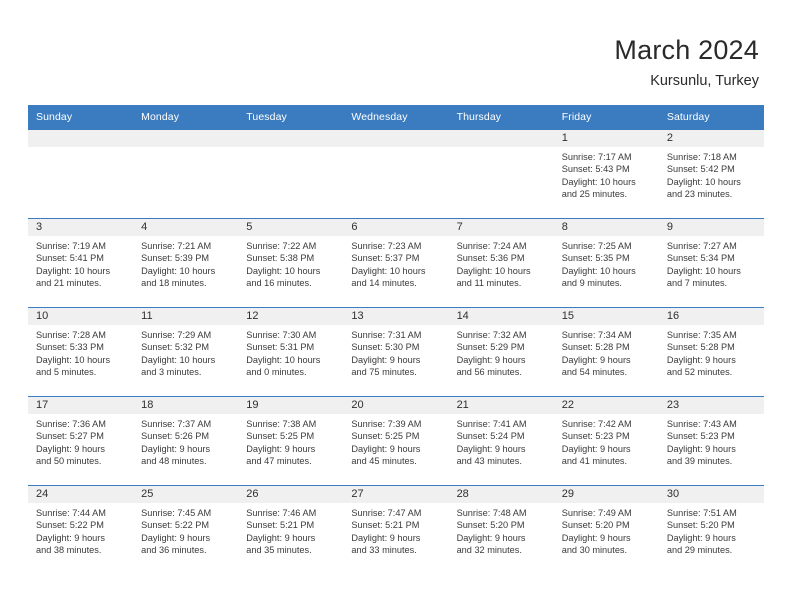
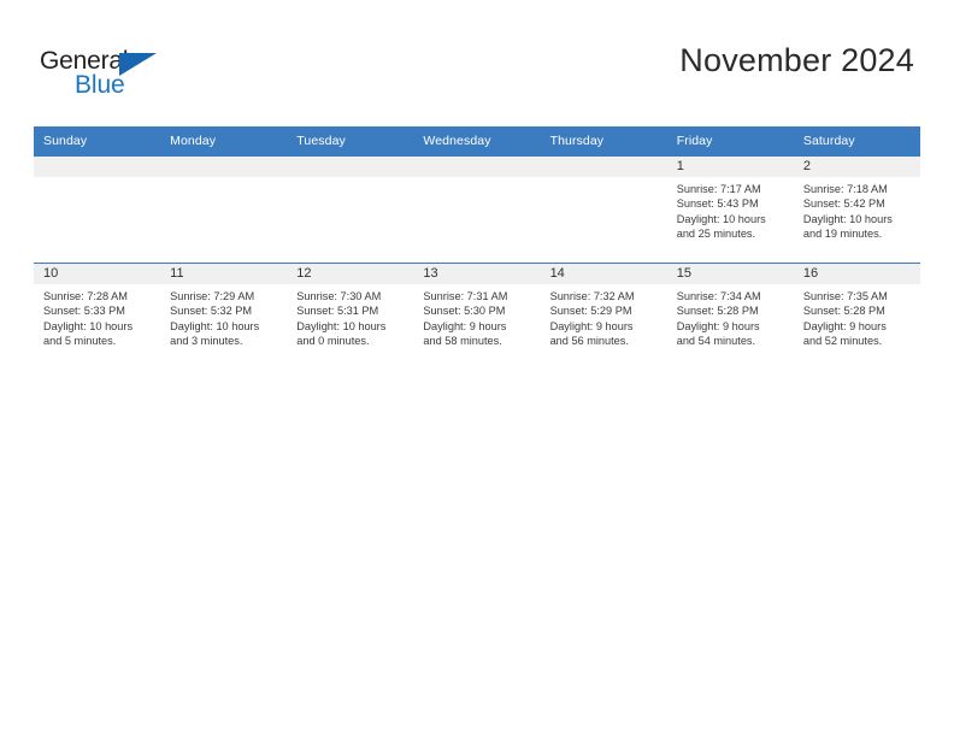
+ General
+ Blue
- March 2024
+ November 2024
- Kursunlu, Turkey
  Sunday	Monday	Tuesday	Wednesday	Thursday	Friday	Saturday
- 					1Sunrise: 7:17 AMSunset: 5:43 PMDaylight: 10 hoursand 25 minutes.	2Sunrise: 7:18 AMSunset: 5:42 PMDaylight: 10 hoursand 23 minutes.
+ 					1Sunrise: 7:17 AMSunset: 5:43 PMDaylight: 10 hoursand 25 minutes.	2Sunrise: 7:18 AMSunset: 5:42 PMDaylight: 10 hoursand 19 minutes.
- 3Sunrise: 7:19 AMSunset: 5:41 PMDaylight: 10 hoursand 21 minutes.	4Sunrise: 7:21 AMSunset: 5:39 PMDaylight: 10 hoursand 18 minutes.	5Sunrise: 7:22 AMSunset: 5:38 PMDaylight: 10 hoursand 16 minutes.	6Sunrise: 7:23 AMSunset: 5:37 PMDaylight: 10 hoursand 14 minutes.	7Sunrise: 7:24 AMSunset: 5:36 PMDaylight: 10 hoursand 11 minutes.	8Sunrise: 7:25 AMSunset: 5:35 PMDaylight: 10 hoursand 9 minutes.	9Sunrise: 7:27 AMSunset: 5:34 PMDaylight: 10 hoursand 7 minutes.
- 10Sunrise: 7:28 AMSunset: 5:33 PMDaylight: 10 hoursand 5 minutes.	11Sunrise: 7:29 AMSunset: 5:32 PMDaylight: 10 hoursand 3 minutes.	12Sunrise: 7:30 AMSunset: 5:31 PMDaylight: 10 hoursand 0 minutes.	13Sunrise: 7:31 AMSunset: 5:30 PMDaylight: 9 hoursand 75 minutes.	14Sunrise: 7:32 AMSunset: 5:29 PMDaylight: 9 hoursand 56 minutes.	15Sunrise: 7:34 AMSunset: 5:28 PMDaylight: 9 hoursand 54 minutes.	16Sunrise: 7:35 AMSunset: 5:28 PMDaylight: 9 hoursand 52 minutes.
+ 10Sunrise: 7:28 AMSunset: 5:33 PMDaylight: 10 hoursand 5 minutes.	11Sunrise: 7:29 AMSunset: 5:32 PMDaylight: 10 hoursand 3 minutes.	12Sunrise: 7:30 AMSunset: 5:31 PMDaylight: 10 hoursand 0 minutes.	13Sunrise: 7:31 AMSunset: 5:30 PMDaylight: 9 hoursand 58 minutes.	14Sunrise: 7:32 AMSunset: 5:29 PMDaylight: 9 hoursand 56 minutes.	15Sunrise: 7:34 AMSunset: 5:28 PMDaylight: 9 hoursand 54 minutes.	16Sunrise: 7:35 AMSunset: 5:28 PMDaylight: 9 hoursand 52 minutes.
- 17Sunrise: 7:36 AMSunset: 5:27 PMDaylight: 9 hoursand 50 minutes.	18Sunrise: 7:37 AMSunset: 5:26 PMDaylight: 9 hoursand 48 minutes.	19Sunrise: 7:38 AMSunset: 5:25 PMDaylight: 9 hoursand 47 minutes.	20Sunrise: 7:39 AMSunset: 5:25 PMDaylight: 9 hoursand 45 minutes.	21Sunrise: 7:41 AMSunset: 5:24 PMDaylight: 9 hoursand 43 minutes.	22Sunrise: 7:42 AMSunset: 5:23 PMDaylight: 9 hoursand 41 minutes.	23Sunrise: 7:43 AMSunset: 5:23 PMDaylight: 9 hoursand 39 minutes.
- 24Sunrise: 7:44 AMSunset: 5:22 PMDaylight: 9 hoursand 38 minutes.	25Sunrise: 7:45 AMSunset: 5:22 PMDaylight: 9 hoursand 36 minutes.	26Sunrise: 7:46 AMSunset: 5:21 PMDaylight: 9 hoursand 35 minutes.	27Sunrise: 7:47 AMSunset: 5:21 PMDaylight: 9 hoursand 33 minutes.	28Sunrise: 7:48 AMSunset: 5:20 PMDaylight: 9 hoursand 32 minutes.	29Sunrise: 7:49 AMSunset: 5:20 PMDaylight: 9 hoursand 30 minutes.	30Sunrise: 7:51 AMSunset: 5:20 PMDaylight: 9 hoursand 29 minutes.
